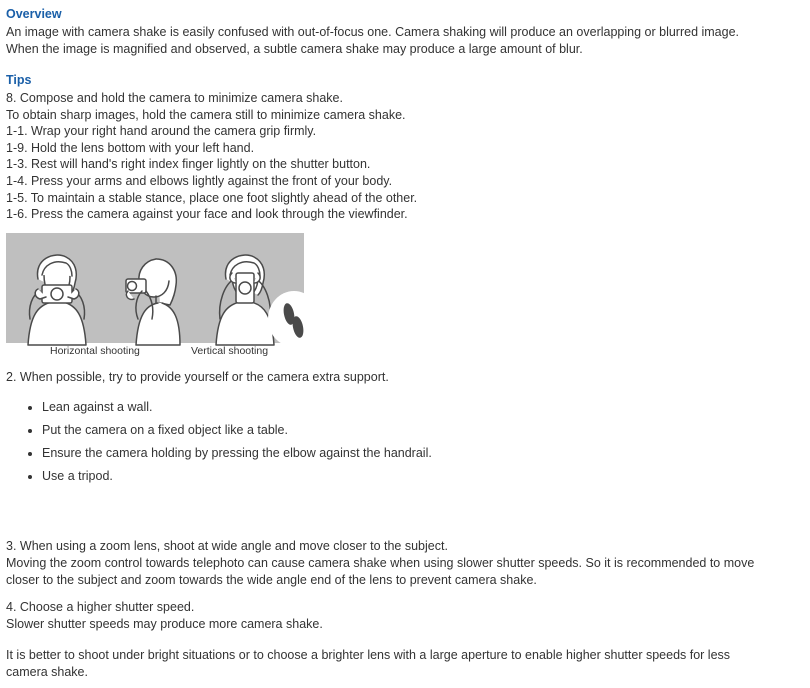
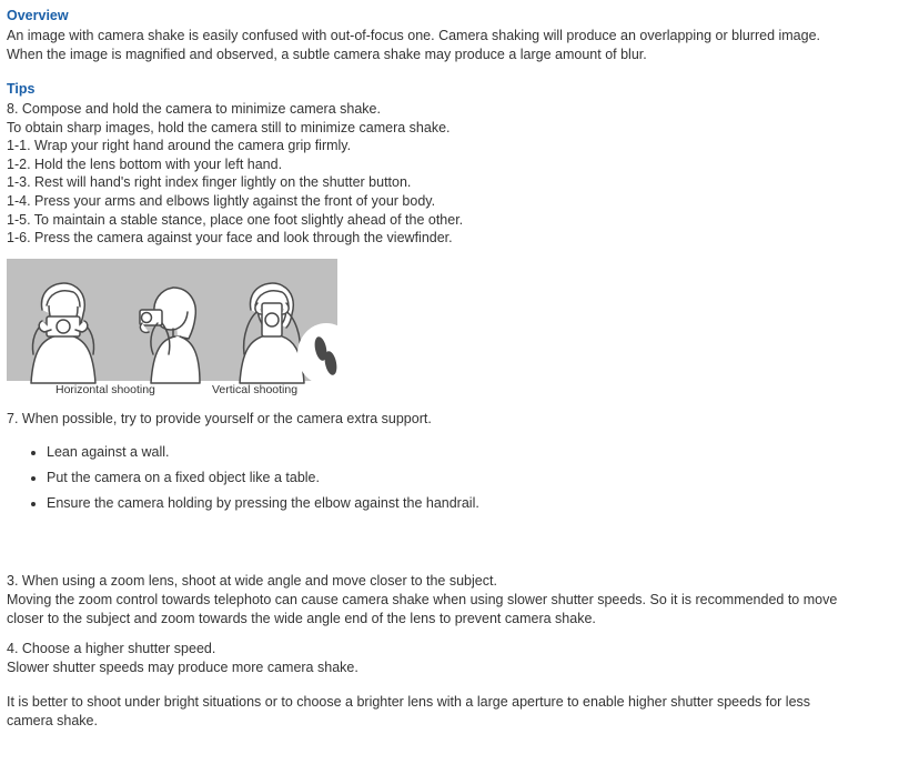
  Overview
  An image with camera shake is easily confused with out-of-focus one. Camera shaking will produce an overlapping or blurred image.
  When the image is magnified and observed, a subtle camera shake may produce a large amount of blur.
  Tips
  8. Compose and hold the camera to minimize camera shake.
  To obtain sharp images, hold the camera still to minimize camera shake.
  1-1. Wrap your right hand around the camera grip firmly.
- 1-9. Hold the lens bottom with your left hand.
+ 1-2. Hold the lens bottom with your left hand.
  1-3. Rest will hand's right index finger lightly on the shutter button.
  1-4. Press your arms and elbows lightly against the front of your body.
  1-5. To maintain a stable stance, place one foot slightly ahead of the other.
  1-6. Press the camera against your face and look through the viewfinder.
  Horizontal shooting
  Vertical shooting
- 2. When possible, try to provide yourself or the camera extra support.
+ 7. When possible, try to provide yourself or the camera extra support.
  Lean against a wall.
  Put the camera on a fixed object like a table.
  Ensure the camera holding by pressing the elbow against the handrail.
- Use a tripod.
  3. When using a zoom lens, shoot at wide angle and move closer to the subject.
  Moving the zoom control towards telephoto can cause camera shake when using slower shutter speeds. So it is recommended to move
  closer to the subject and zoom towards the wide angle end of the lens to prevent camera shake.
  4. Choose a higher shutter speed.
  Slower shutter speeds may produce more camera shake.
  It is better to shoot under bright situations or to choose a brighter lens with a large aperture to enable higher shutter speeds for less
  camera shake.
